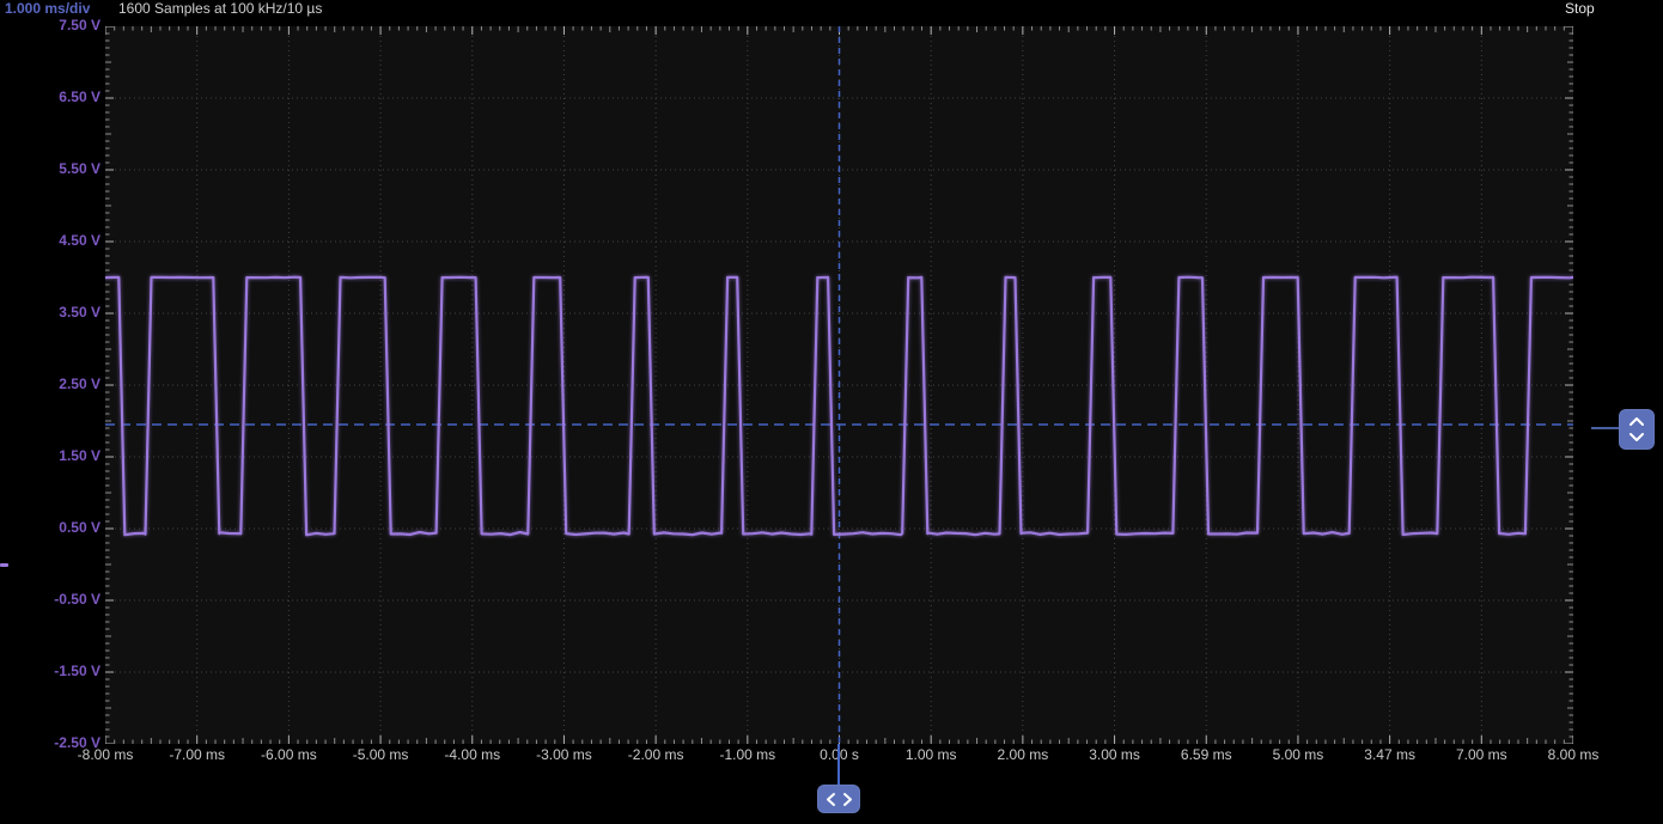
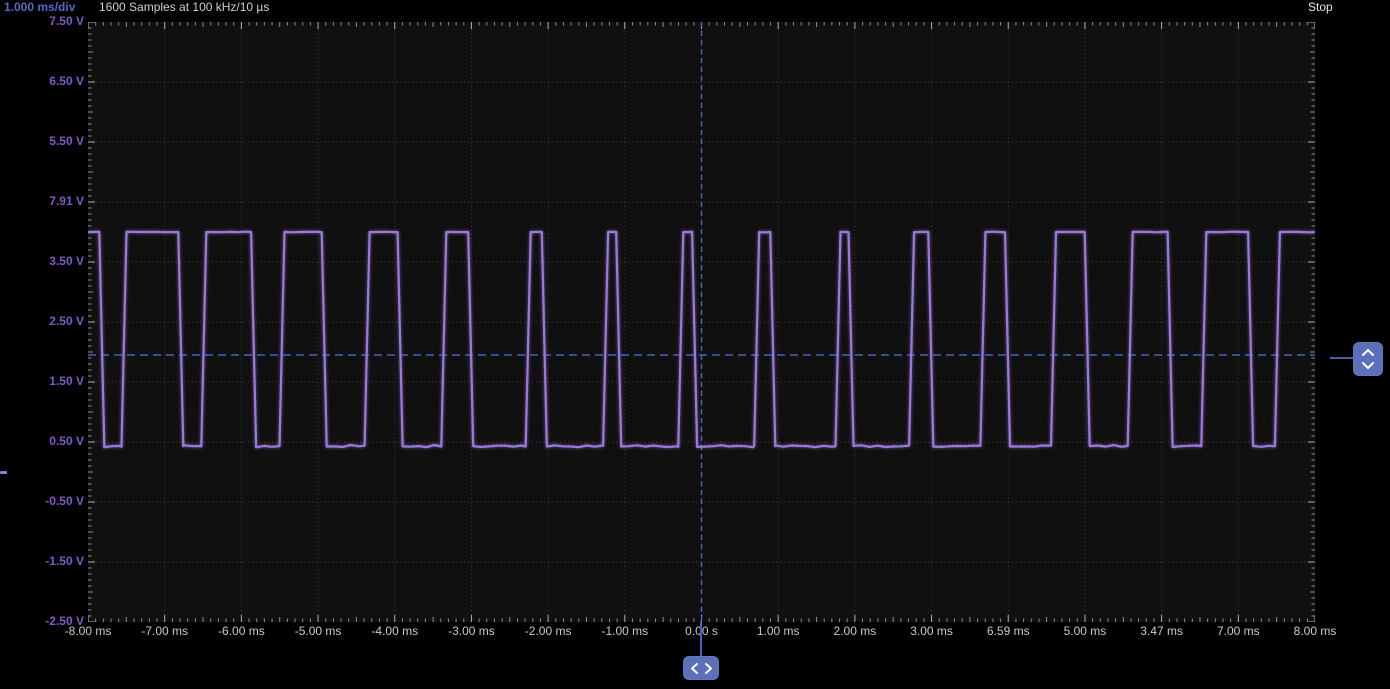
  1.000 ms/div
  1600 Samples at 100 kHz/10 µs
  Stop
  7.50 V
  6.50 V
  5.50 V
- 4.50 V
+ 7.91 V
  3.50 V
  2.50 V
  1.50 V
  0.50 V
  -0.50 V
  -1.50 V
  -2.50 V
  -8.00 ms
  -7.00 ms
  -6.00 ms
  -5.00 ms
  -4.00 ms
  -3.00 ms
  -2.00 ms
  -1.00 ms
  0.00 s
  1.00 ms
  2.00 ms
  3.00 ms
  6.59 ms
  5.00 ms
  3.47 ms
  7.00 ms
  8.00 ms
